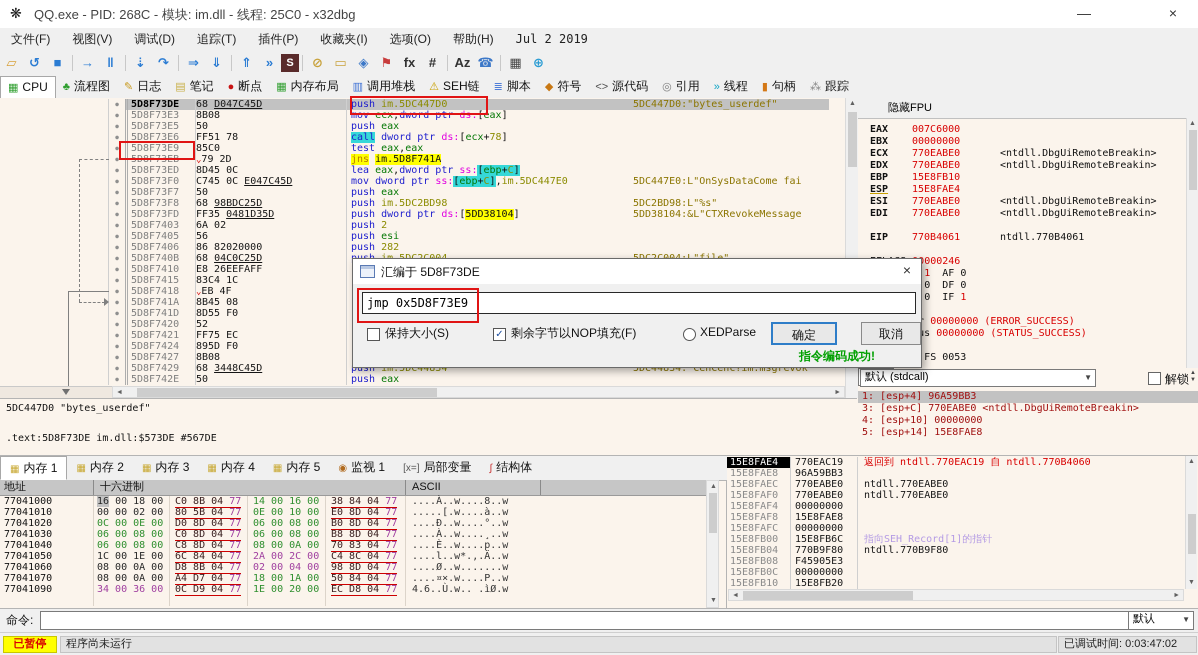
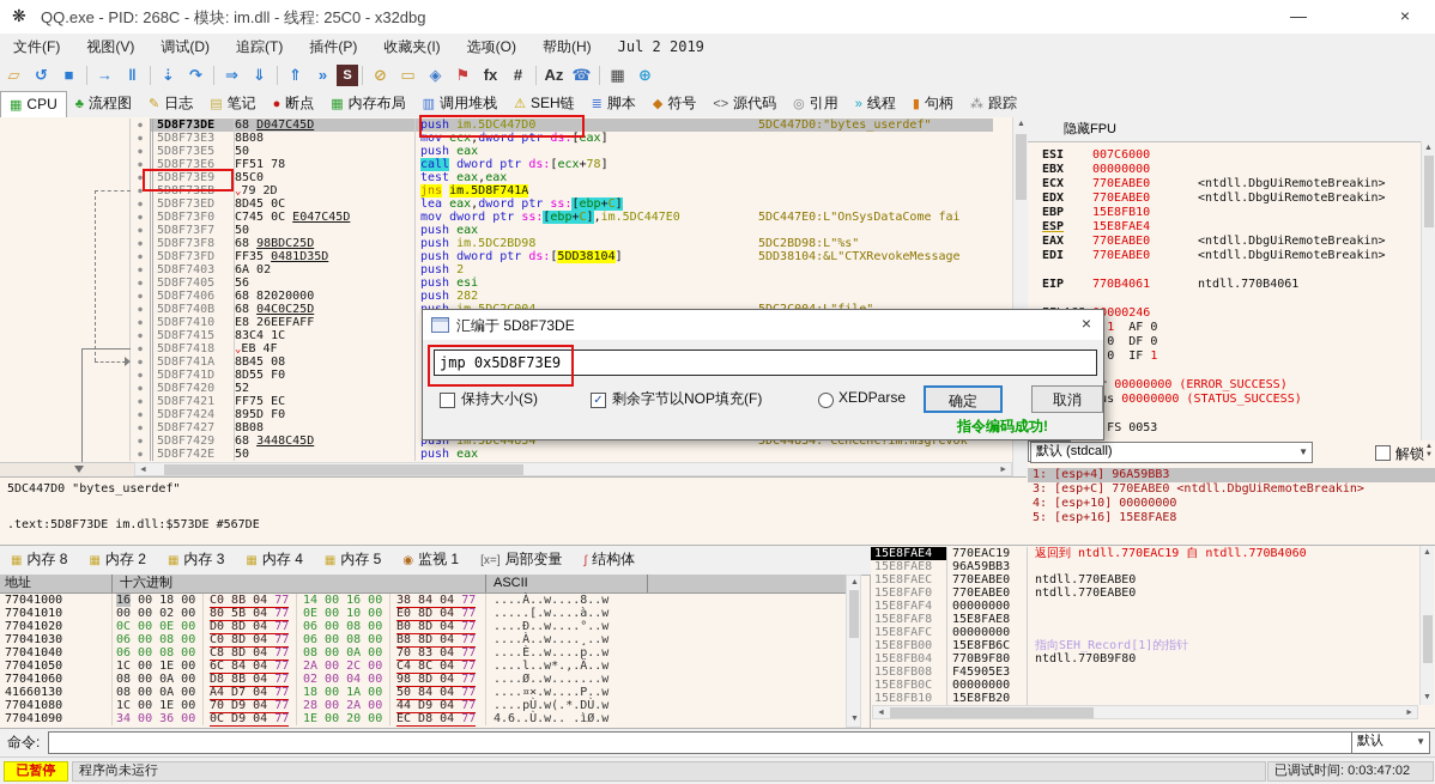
  ❋
  QQ.exe - PID: 268C - 模块: im.dll - 线程: 25C0 - x32dbg
  —
  ×
  文件(F) 视图(V) 调试(D) 追踪(T) 插件(P) 收藏夹(I) 选项(O) 帮助(H) Jul 2 2019
  ▱ ↺ ■ → ‖ ⇣ ↷ ⇒ ⇓ ⇑ » S ⊘ ▭ ◈ ⚑ fx # Az ☎ ▦ ⊕
  ▦ CPU ♣ 流程图 ✎ 日志 ▤ 笔记 ● 断点 ▦ 内存布局 ▥ 调用堆栈 ⚠ SEH链 ≣ 脚本 ◆ 符号 <> 源代码 ◎ 引用 » 线程 ▮ 句柄 ⁂ 跟踪
  5D8F73DE 68 D047C45D push im.5DC447D0 5DC447D0:"bytes_userdef"
  5D8F73E3 8B08 mov ecx,dword ptr ds:[eax]
  5D8F73E5 50 push eax
  5D8F73E6 FF51 78 call dword ptr ds:[ecx+78]
  5D8F73E9 85C0 test eax,eax
  5D8F73EB ⌄79 2D jns im.5D8F741A
  5D8F73ED 8D45 0C lea eax,dword ptr ss:[ebp+C]
  5D8F73F0 C745 0C E047C45D mov dword ptr ss:[ebp+C],im.5DC447E0 5DC447E0:L"OnSysDataCome fai
  5D8F73F7 50 push eax
  5D8F73F8 68 98BDC25D push im.5DC2BD98 5DC2BD98:L"%s"
  5D8F73FD FF35 0481D35D push dword ptr ds:[5DD38104] 5DD38104:&L"CTXRevokeMessage
  5D8F7403 6A 02 push 2
  5D8F7405 56 push esi
- 5D8F7406 86 82020000 push 282
+ 5D8F7406 68 82020000 push 282
  5D8F7410 E8 26EEFAFF
  5D8F7415 83C4 1C
  5D8F7418 ⌄EB 4F
  5D8F741A 8B45 08
  5D8F741D 8D55 F0
  5D8F7420 52
  5D8F7421 FF75 EC
  5D8F7424 895D F0
  5D8F7427 8B08
  5D8F7429 68 3448C45D push im.5DC44834 5DC44834:"CehCehc?im.msgrevok
  5D8F742E 50 push eax
  5DC447D0 "bytes_userdef"
  .text:5D8F73DE im.dll:$573DE #567DE
  隐藏FPU
- EAX 007C6000
+ ESI 007C6000
  EBX 00000000
  ECX 770EABE0 <ntdll.DbgUiRemoteBreakin>
  EDX 770EABE0 <ntdll.DbgUiRemoteBreakin>
  EBP 15E8FB10
  ESP 15E8FAE4
- ESI 770EABE0 <ntdll.DbgUiRemoteBreakin>
+ EAX 770EABE0 <ntdll.DbgUiRemoteBreakin>
  EDI 770EABE0 <ntdll.DbgUiRemoteBreakin>
  EIP 770B4061 ntdll.770B4061
  00000000 (ERROR_SUCCESS)
  s 00000000 (STATUS_SUCCESS)
  默认 (stdcall)
  ▼
  解锁
  1: [esp+4] 96A59BB3
  3: [esp+C] 770EABE0 <ntdll.DbgUiRemoteBreakin>
  4: [esp+10] 00000000
- 5: [esp+14] 15E8FAE8
+ 5: [esp+16] 15E8FAE8
- ▦ 内存 1 ▦ 内存 2 ▦ 内存 3 ▦ 内存 4 ▦ 内存 5 ◉ 监视 1 [x=] 局部变量 ∫ 结构体
+ ▦ 内存 8 ▦ 内存 2 ▦ 内存 3 ▦ 内存 4 ▦ 内存 5 ◉ 监视 1 [x=] 局部变量 ∫ 结构体
  地址
  十六进制
  ASCII
  77041000 16 00 18 00 C0 8B 04 77 14 00 16 00 38 84 04 77 ....À..w....8..w
  77041010 00 00 02 00 80 5B 04 77 0E 00 10 00 E0 8D 04 77 .....[.w....à..w
  77041020 0C 00 0E 00 D0 8D 04 77 06 00 08 00 B0 8D 04 77 ....Ð..w....°..w
  77041030 06 00 08 00 C0 8D 04 77 06 00 08 00 B8 8D 04 77 ....À..w....¸..w
  77041040 06 00 08 00 C8 8D 04 77 08 00 0A 00 70 83 04 77 ....È..w....p..w
  77041050 1C 00 1E 00 6C 84 04 77 2A 00 2C 00 C4 8C 04 77 ....l..w*.,.Ä..w
  77041060 08 00 0A 00 D8 8B 04 77 02 00 04 00 98 8D 04 77 ....Ø..w.......w
- 77041070 08 00 0A 00 A4 D7 04 77 18 00 1A 00 50 84 04 77 ....¤×.w....P..w
+ 41660130 08 00 0A 00 A4 D7 04 77 18 00 1A 00 50 84 04 77 ....¤×.w....P..w
+ 77041080 1C 00 1E 00 70 D9 04 77 28 00 2A 00 44 D9 04 77 ....pÙ.w(.*.DÙ.w
  77041090 34 00 36 00 0C D9 04 77 1E 00 20 00 EC D8 04 77 4.6..Ù.w.. .ìØ.w
  15E8FAE4 770EAC19 返回到 ntdll.770EAC19 自 ntdll.770B4060
  15E8FAE8 96A59BB3
  15E8FAEC 770EABE0 ntdll.770EABE0
  15E8FAF0 770EABE0 ntdll.770EABE0
  15E8FAF4 00000000
  15E8FAF8 15E8FAE8
  15E8FAFC 00000000
  15E8FB00 15E8FB6C 指向SEH_Record[1]的指针
  15E8FB04 770B9F80 ntdll.770B9F80
  15E8FB08 F45905E3
  15E8FB0C 00000000
  15E8FB10 15E8FB20
  命令:
  默认
  ▼
  已暂停
  程序尚未运行
  已调试时间: 0:03:47:02
  汇编于 5D8F73DE
  ×
  jmp 0x5D8F73E9
  保持大小(S)
  ✓
  剩余字节以NOP填充(F)
  XEDParse
  确定
  取消
  指令编码成功!
